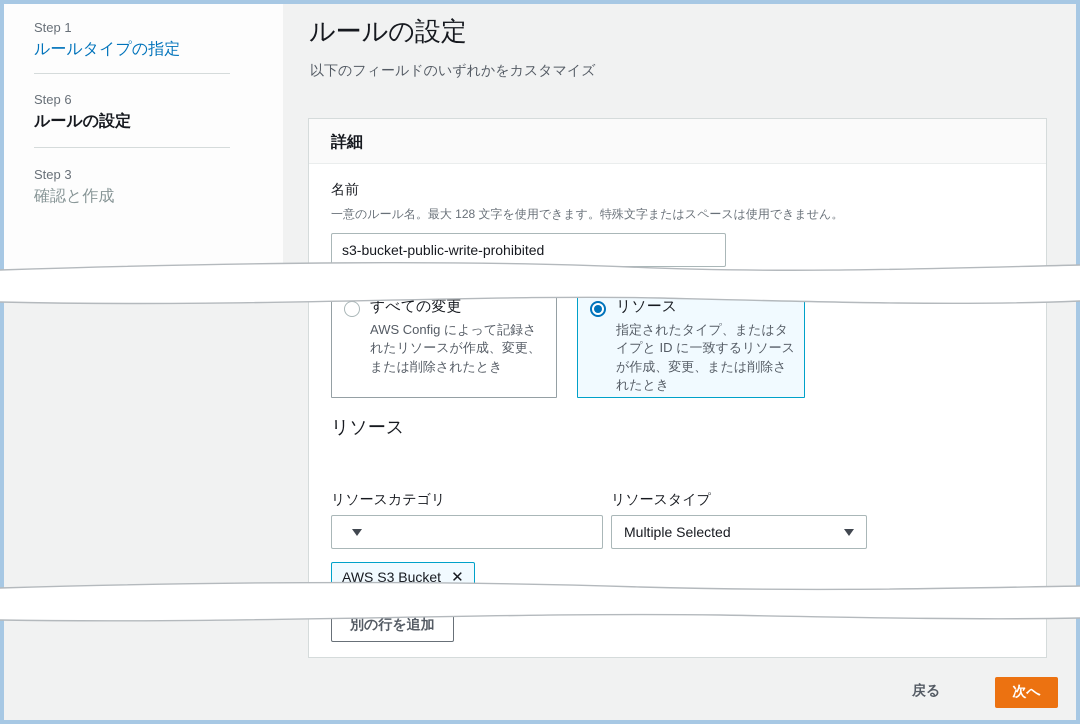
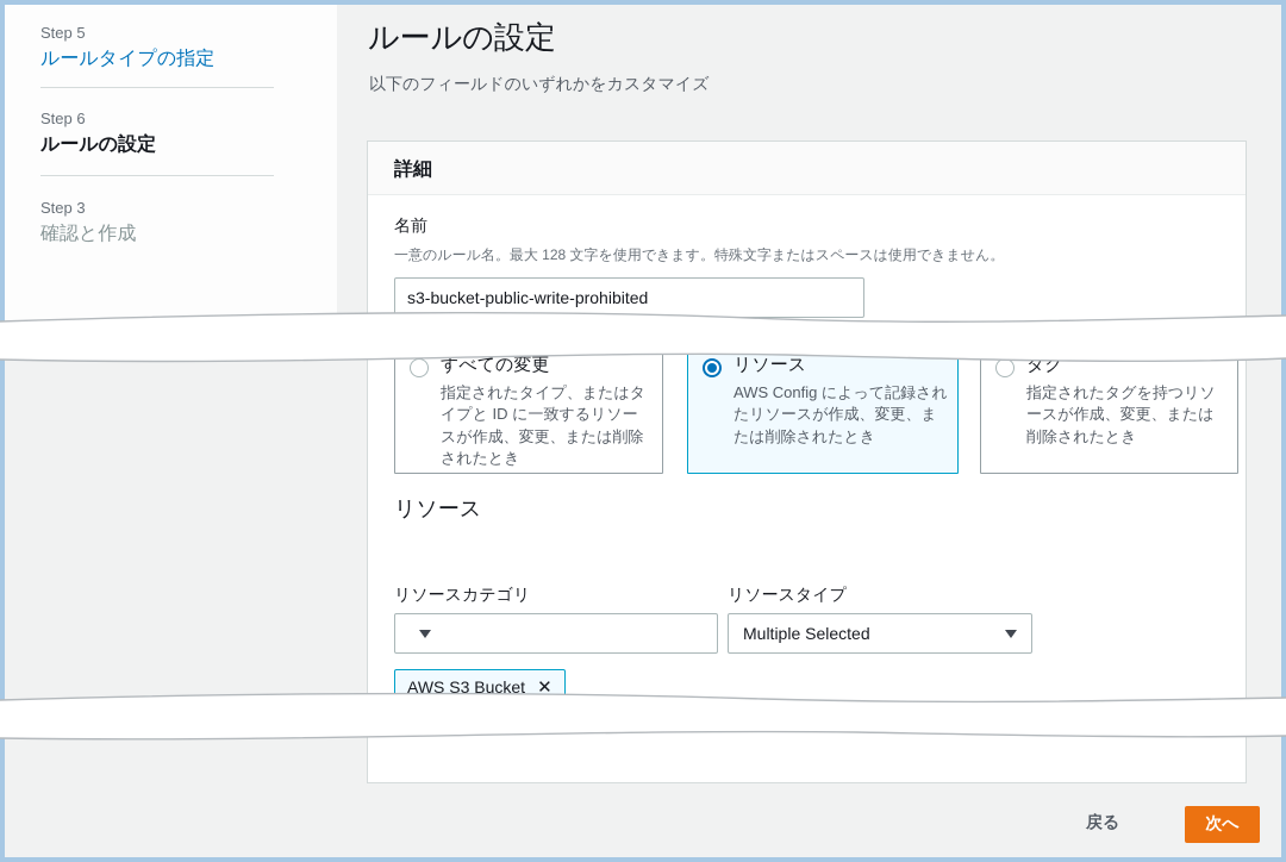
- Step 1
+ Step 5
  ルールタイプの指定
  Step 6
  ルールの設定
  Step 3
  確認と作成
  ルールの設定
  以下のフィールドのいずれかをカスタマイズ
  詳細
  名前
  一意のルール名。最大 128 文字を使用できます。特殊文字またはスペースは使用できません。
  s3-bucket-public-write-prohibited
  すべての変更
- AWS Config によって記録されたリソースが作成、変更、または削除されたとき
+ 指定されたタイプ、またはタイプと ID に一致するリソースが作成、変更、または削除されたとき
  リソース
- 指定されたタイプ、またはタイプと ID に一致するリソースが作成、変更、または削除されたとき
+ AWS Config によって記録されたリソースが作成、変更、または削除されたとき
+ タグ
+ 指定されたタグを持つリソースが作成、変更、または削除されたとき
  リソース
  リソースカテゴリ
  リソースタイプ
  Multiple Selected
  AWS S3 Bucket
  ✕
- 別の行を追加
  戻る
  次へ
